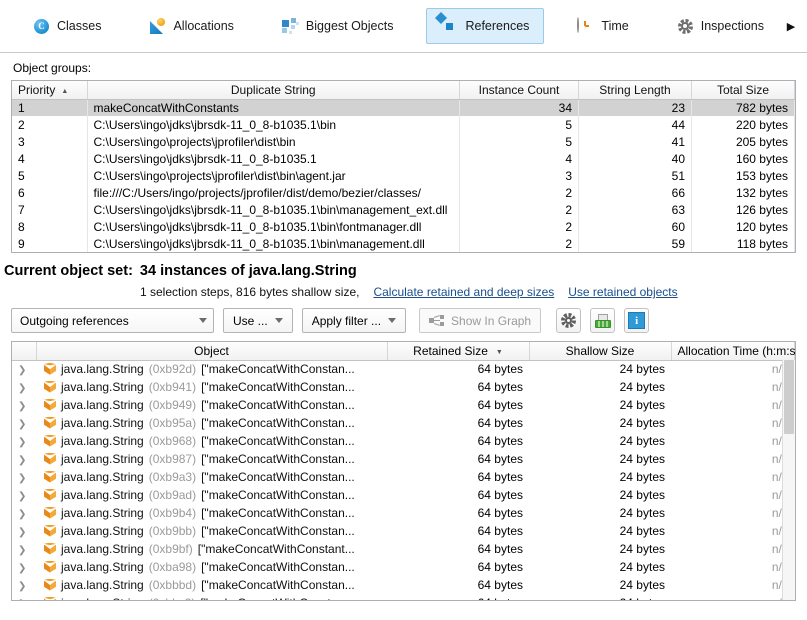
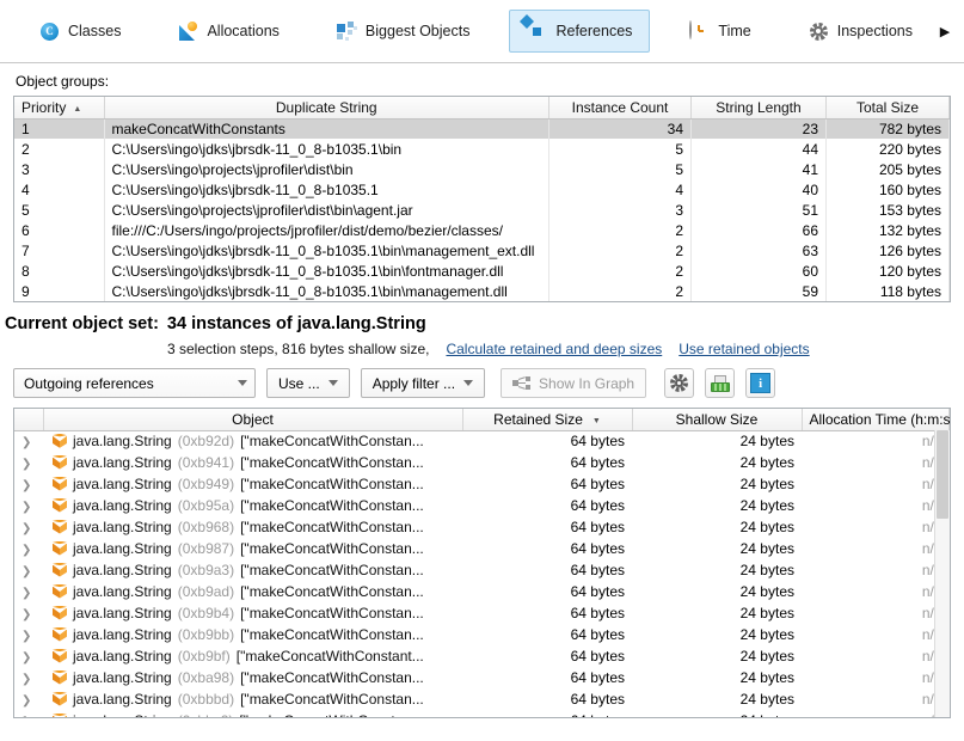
  C
  Classes
  Allocations
  Biggest Objects
  References
  Time
  Inspections
  ▶
  Object groups:
  Priority	Duplicate String	Instance Count	String Length	Total Size
  1	makeConcatWithConstants	34	23	782 bytes
  2	C:\Users\ingo\jdks\jbrsdk-11_0_8-b1035.1\bin	5	44	220 bytes
  3	C:\Users\ingo\projects\jprofiler\dist\bin	5	41	205 bytes
  4	C:\Users\ingo\jdks\jbrsdk-11_0_8-b1035.1	4	40	160 bytes
  5	C:\Users\ingo\projects\jprofiler\dist\bin\agent.jar	3	51	153 bytes
  6	file:///C:/Users/ingo/projects/jprofiler/dist/demo/bezier/classes/	2	66	132 bytes
  7	C:\Users\ingo\jdks\jbrsdk-11_0_8-b1035.1\bin\management_ext.dll	2	63	126 bytes
  8	C:\Users\ingo\jdks\jbrsdk-11_0_8-b1035.1\bin\fontmanager.dll	2	60	120 bytes
  9	C:\Users\ingo\jdks\jbrsdk-11_0_8-b1035.1\bin\management.dll	2	59	118 bytes
  Current object set:
  34 instances of java.lang.String
- 1 selection steps, 816 bytes shallow size,
+ 3 selection steps, 816 bytes shallow size,
  Calculate retained and deep sizes
  Use retained objects
  Outgoing references
  Use ...
  Apply filter ...
  Show In Graph
  i
  	Object	Retained Size	Shallow Size	Allocation Time (h:m:s
  ❯	java.lang.String (0xb92d) ["makeConcatWithConstan...	64 bytes	24 bytes	n/
  ❯	java.lang.String (0xb941) ["makeConcatWithConstan...	64 bytes	24 bytes	n/
  ❯	java.lang.String (0xb949) ["makeConcatWithConstan...	64 bytes	24 bytes	n/
  ❯	java.lang.String (0xb95a) ["makeConcatWithConstan...	64 bytes	24 bytes	n/
  ❯	java.lang.String (0xb968) ["makeConcatWithConstan...	64 bytes	24 bytes	n/
  ❯	java.lang.String (0xb987) ["makeConcatWithConstan...	64 bytes	24 bytes	n/
  ❯	java.lang.String (0xb9a3) ["makeConcatWithConstan...	64 bytes	24 bytes	n/
  ❯	java.lang.String (0xb9ad) ["makeConcatWithConstan...	64 bytes	24 bytes	n/
  ❯	java.lang.String (0xb9b4) ["makeConcatWithConstan...	64 bytes	24 bytes	n/
  ❯	java.lang.String (0xb9bb) ["makeConcatWithConstan...	64 bytes	24 bytes	n/
  ❯	java.lang.String (0xb9bf) ["makeConcatWithConstant...	64 bytes	24 bytes	n/
  ❯	java.lang.String (0xba98) ["makeConcatWithConstan...	64 bytes	24 bytes	n/
  ❯	java.lang.String (0xbbbd) ["makeConcatWithConstan...	64 bytes	24 bytes	n/
